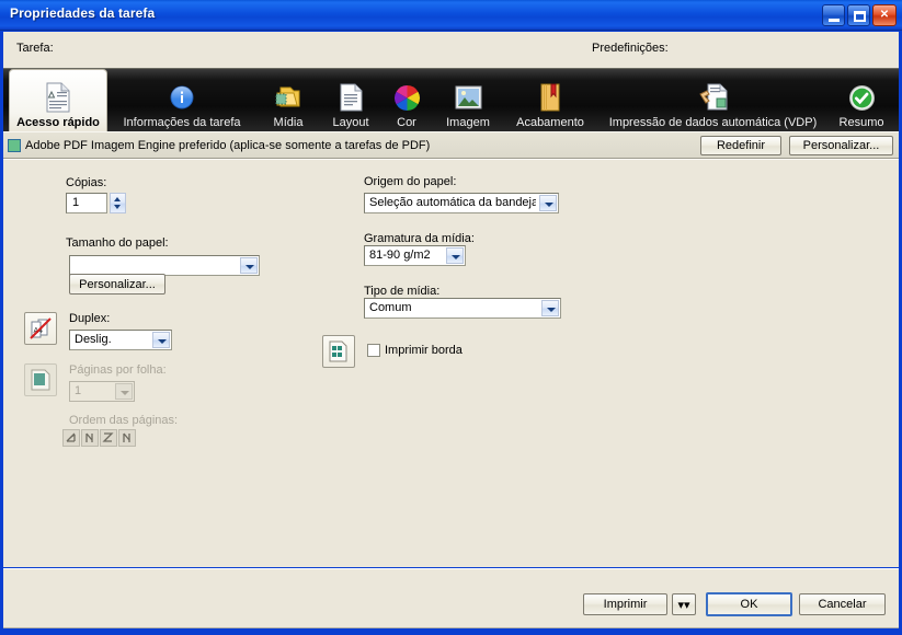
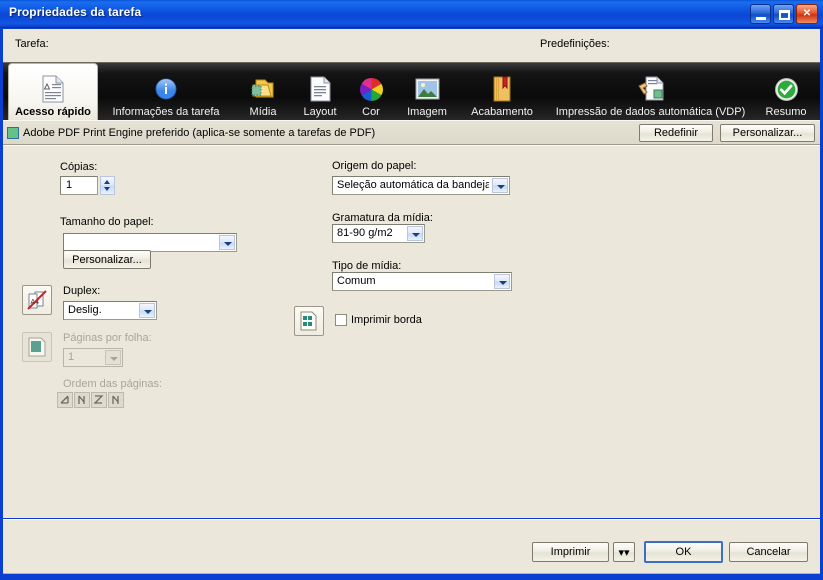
  Propriedades da tarefa
  ✕
  Tarefa:
  Predefinições:
  Acesso rápido
  Informações da tarefa
  Mídia
  Layout
  Cor
  Imagem
  Acabamento
  Impressão de dados automática (VDP)
  Resumo
- Adobe PDF Imagem Engine preferido (aplica-se somente a tarefas de PDF)
+ Adobe PDF Print Engine preferido (aplica-se somente a tarefas de PDF)
  Redefinir
  Personalizar...
  Cópias:
  Tamanho do papel:
  Personalizar...
  Duplex:
  Deslig.
  Páginas por folha:
  1
  Ordem das páginas:
  1
  Origem do papel:
  Seleção automática da bandeja
  Gramatura da mídia:
  81-90 g/m2
  Tipo de mídia:
  Comum
  Imprimir borda
  Imprimir
  ▾▾
  OK
  Cancelar
